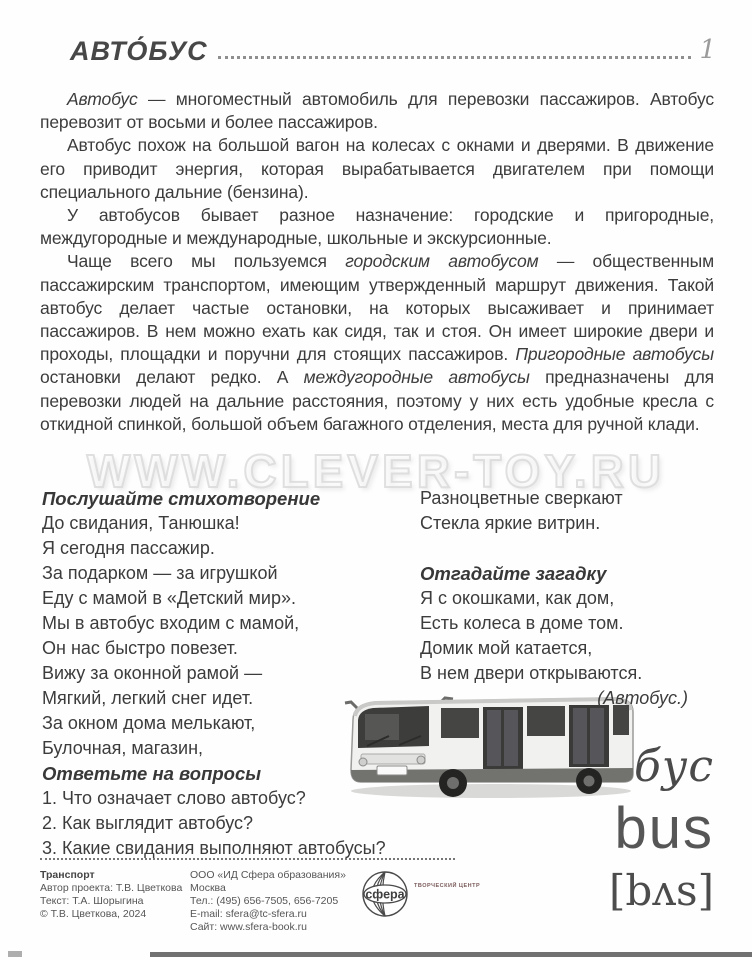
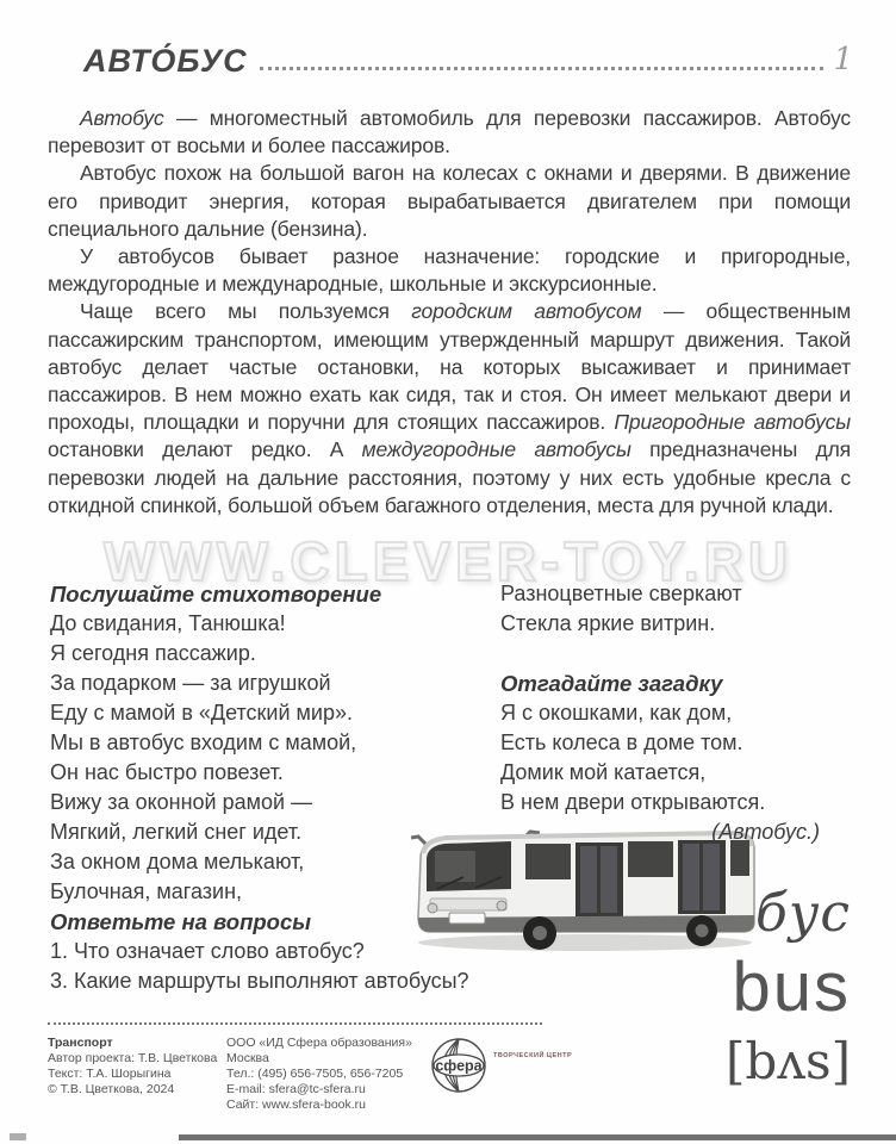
  АВТО́БУС
  1
  Автобус — многоместный автомобиль для перевозки пассажиров. Автобус перевозит от восьми и более пассажиров.
  Автобус похож на большой вагон на колесах с окнами и дверями. В движение его приводит энергия, которая вырабатывается двигателем при помощи специального дальние (бензина).
  У автобусов бывает разное назначение: городские и пригородные, междугородные и международные, школьные и экскурсионные.
- Чаще всего мы пользуемся городским автобусом — общественным пассажирским транспортом, имеющим утвержденный маршрут движения. Такой автобус делает частые остановки, на которых высаживает и принимает пассажиров. В нем можно ехать как сидя, так и стоя. Он имеет широкие двери и проходы, площадки и поручни для стоящих пассажиров. Пригородные автобусы остановки делают редко. А междугородные автобусы предназначены для перевозки людей на дальние расстояния, поэтому у них есть удобные кресла с откидной спинкой, большой объем багажного отделения, места для ручной клади.
+ Чаще всего мы пользуемся городским автобусом — общественным пассажирским транспортом, имеющим утвержденный маршрут движения. Такой автобус делает частые остановки, на которых высаживает и принимает пассажиров. В нем можно ехать как сидя, так и стоя. Он имеет мелькают двери и проходы, площадки и поручни для стоящих пассажиров. Пригородные автобусы остановки делают редко. А междугородные автобусы предназначены для перевозки людей на дальние расстояния, поэтому у них есть удобные кресла с откидной спинкой, большой объем багажного отделения, места для ручной клади.
  WWW.CLEVER-TOY.RU
  Послушайте стихотворение
  До свидания, Танюшка!
  Я сегодня пассажир.
  За подарком — за игрушкой
  Еду с мамой в «Детский мир».
  Мы в автобус входим с мамой,
  Он нас быстро повезет.
  Вижу за оконной рамой —
  Мягкий, легкий снег идет.
  За окном дома мелькают,
  Булочная, магазин,
  Ответьте на вопросы
  1. Что означает слово автобус?
- 2. Как выглядит автобус?
- 3. Какие свидания выполняют автобусы?
+ 3. Какие маршруты выполняют автобусы?
  Разноцветные сверкают
  Стекла яркие витрин.
  Отгадайте загадку
  Я с окошками, как дом,
  Есть колеса в доме том.
  Домик мой катается,
  В нем двери открываются.
  (Автобус.)
  bus
  [bʌs]
  Транспорт
  Автор проекта: Т.В. Цветкова
  Текст: Т.А. Шорыгина
  © Т.В. Цветкова, 2024
  ООО «ИД Сфера образования»
  Москва
  Тел.: (495) 656-7505, 656-7205
  E-mail: sfera@tc-sfera.ru
  Сайт: www.sfera-book.ru
  сфера
